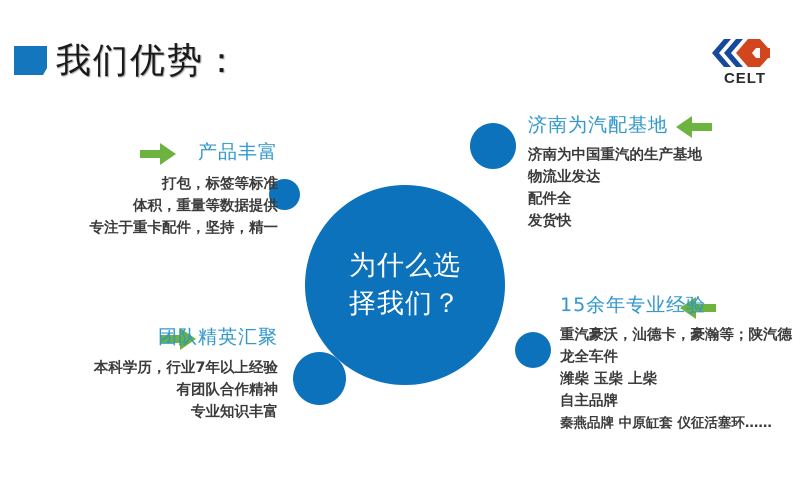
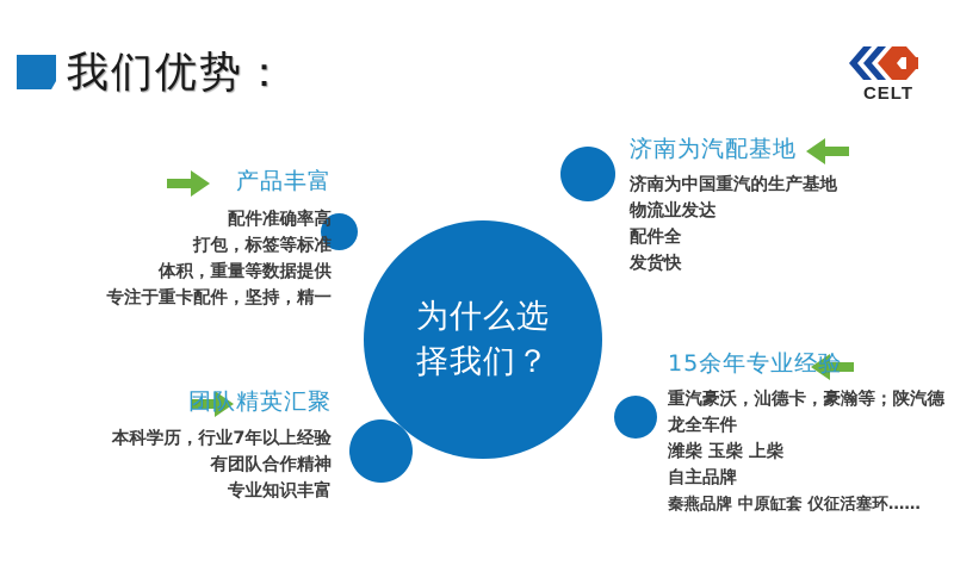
  我们优势：
  CELT
  为什么选
  择我们？
  产品丰富
+ 配件准确率高
  打包，标签等标准
  体积，重量等数据提供
  专注于重卡配件，坚持，精一
  济南为汽配基地
  济南为中国重汽的生产基地
  物流业发达
  配件全
  发货快
  团队精英汇聚
  本科学历，行业7年以上经验
  有团队合作精神
  专业知识丰富
  15余年专业经验
  重汽豪沃，汕德卡，豪瀚等；陕汽德龙全车件
  潍柴 玉柴 上柴
  自主品牌
  秦燕品牌 中原缸套 仪征活塞环……
